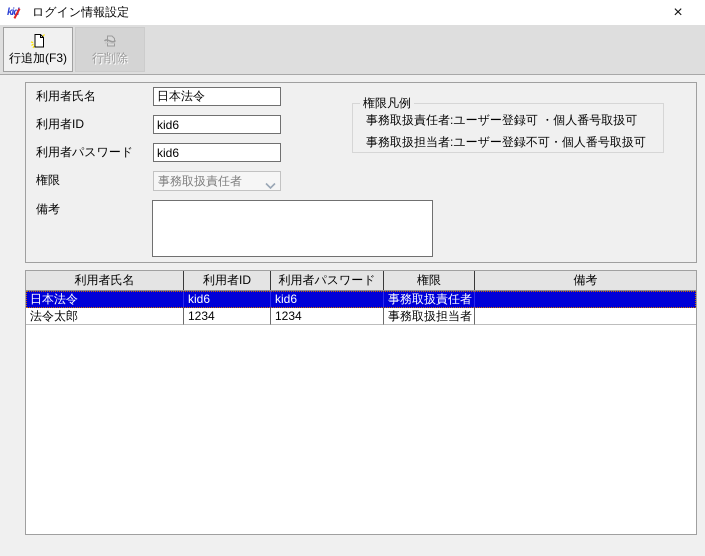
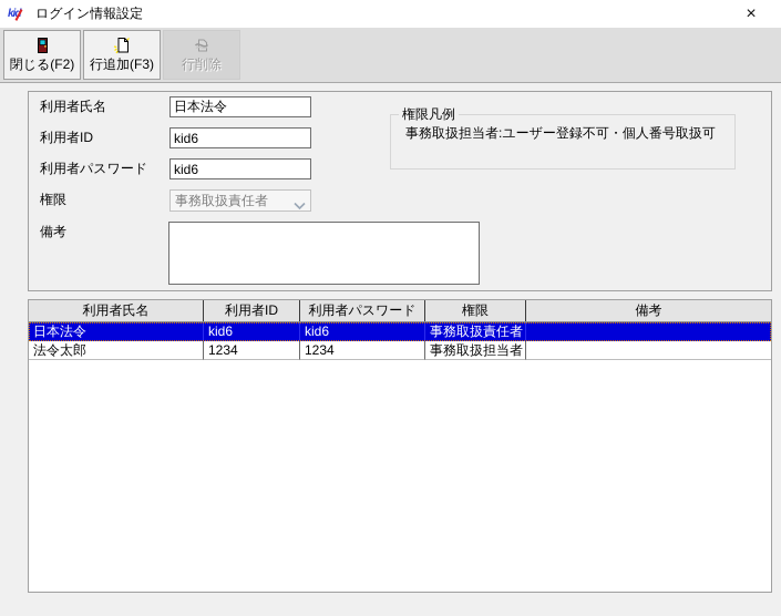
  ログイン情報設定
  ×
+ 閉じる(F2)
  行追加(F3)
  行削除
  利用者氏名
  日本法令
  利用者ID
  kid6
  利用者パスワード
  kid6
  権限
  事務取扱責任者
  備考
  権限凡例
- 事務取扱責任者:ユーザー登録可 ・個人番号取扱可
  事務取扱担当者:ユーザー登録不可・個人番号取扱可
  利用者氏名
  利用者ID
  利用者パスワード
  権限
  備考
  日本法令
  kid6
  kid6
  事務取扱責任者
  法令太郎
  1234
  1234
  事務取扱担当者
